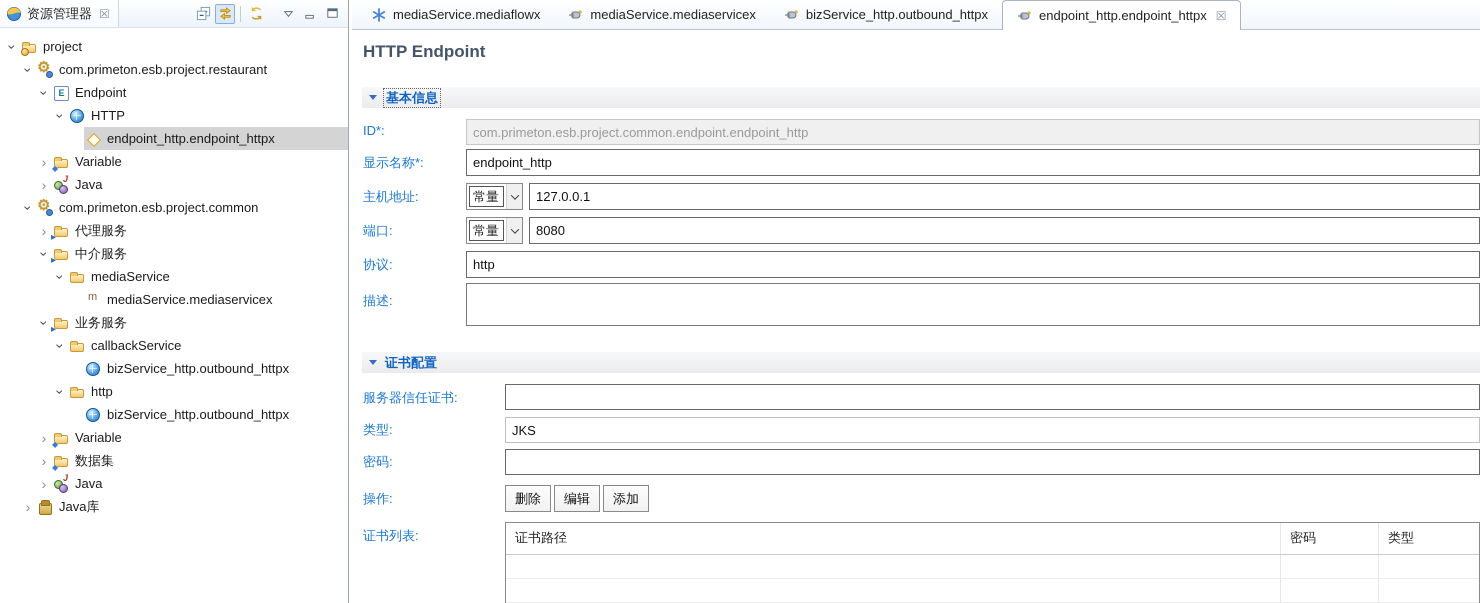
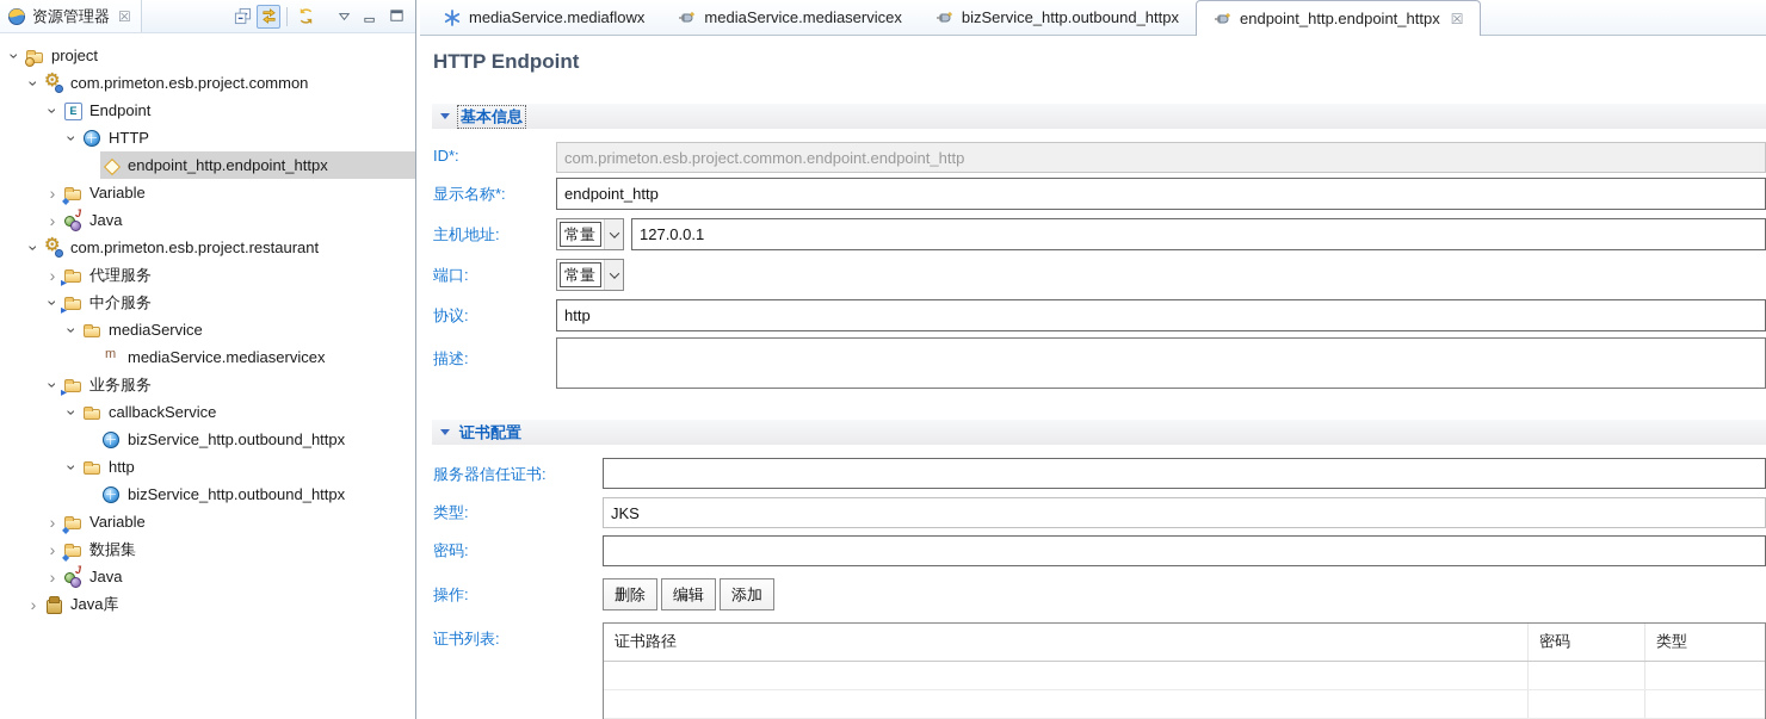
  资源管理器
  project
- com.primeton.esb.project.restaurant
+ com.primeton.esb.project.common
  Endpoint
  HTTP
  endpoint_http.endpoint_httpx
  Variable
  Java
- com.primeton.esb.project.common
+ com.primeton.esb.project.restaurant
  代理服务
  中介服务
  mediaService
  mediaService.mediaservicex
  业务服务
  callbackService
  bizService_http.outbound_httpx
  http
  bizService_http.outbound_httpx
  Variable
  数据集
  Java
  Java库
  mediaService.mediaflowx
  mediaService.mediaservicex
  bizService_http.outbound_httpx
  endpoint_http.endpoint_httpx
  HTTP Endpoint
  基本信息
  ID*:
  com.primeton.esb.project.common.endpoint.endpoint_http
  显示名称*:
  endpoint_http
  主机地址:
  常量
  127.0.0.1
  端口:
  常量
- 8080
  协议:
  http
  描述:
  证书配置
  服务器信任证书:
  类型:
  JKS
  密码:
  操作:
  删除
  编辑
  添加
  证书列表:
  证书路径
  密码
  类型
